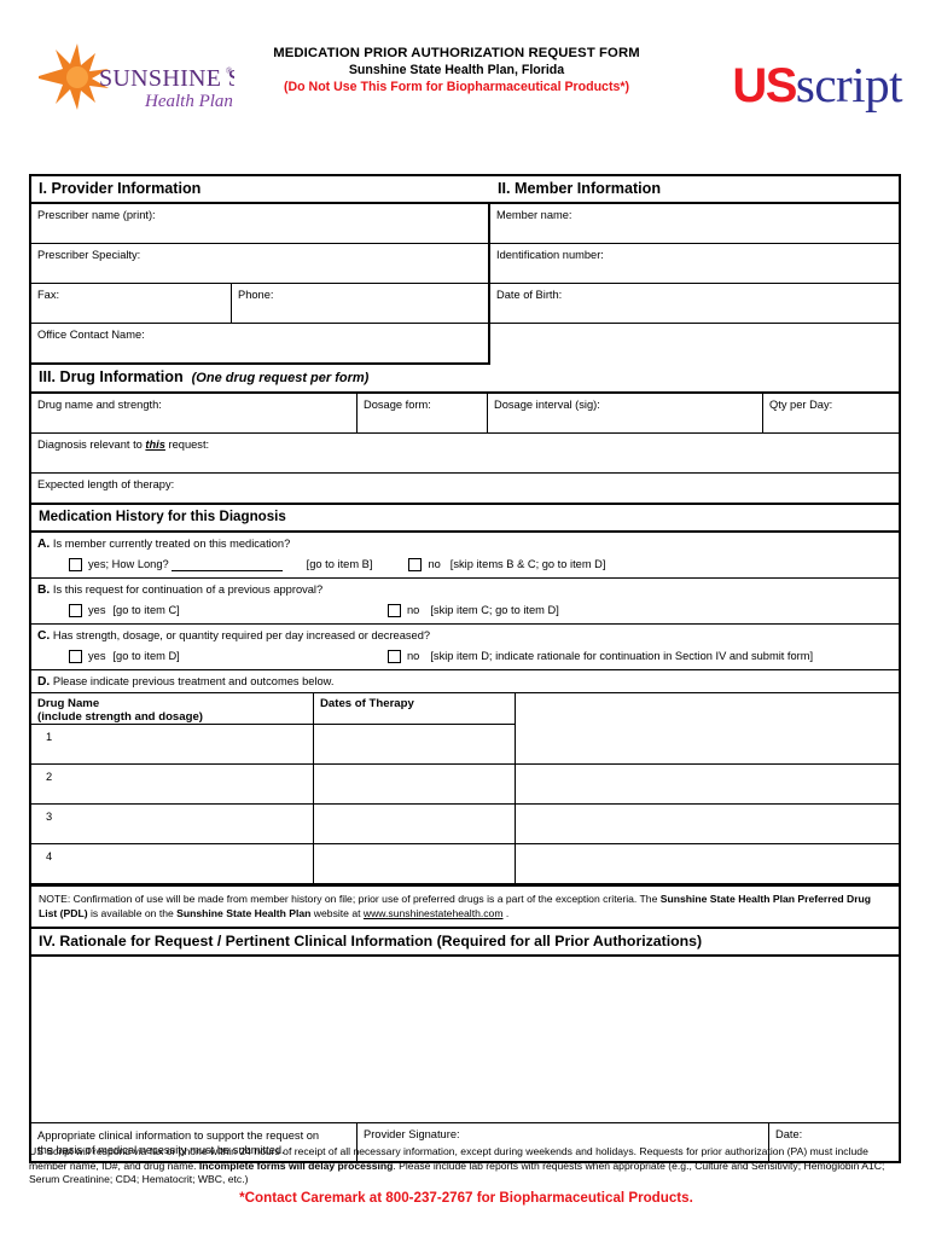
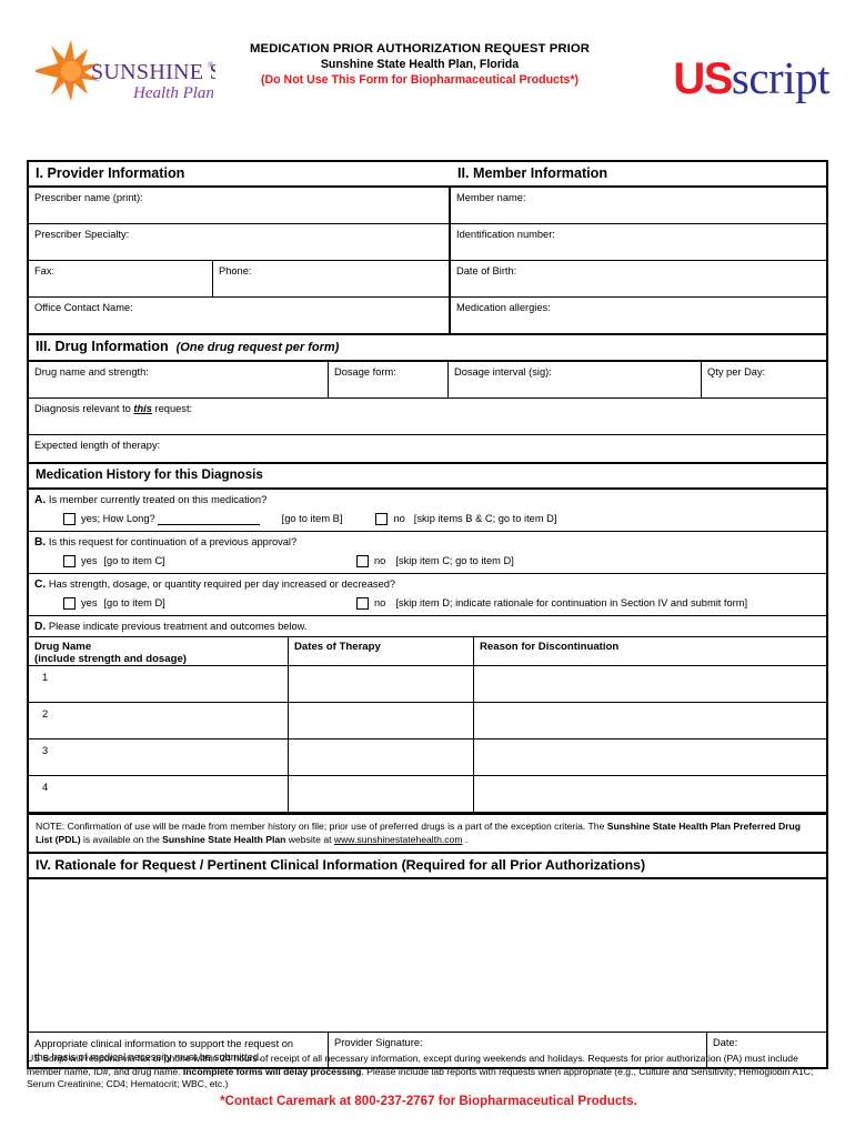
  ®
  Health Plan
- MEDICATION PRIOR AUTHORIZATION REQUEST FORM
+ MEDICATION PRIOR AUTHORIZATION REQUEST PRIOR
  Sunshine State Health Plan, Florida
  (Do Not Use This Form for Biopharmaceutical Products*)
  USscript
  I. Provider Information
  II. Member Information
  Prescriber name (print):
  Member name:
  Prescriber Specialty:
  Identification number:
  Fax:
  Phone:
  Date of Birth:
  Office Contact Name:
+ Medication allergies:
  III. Drug Information (One drug request per form)
  Drug name and strength:
  Dosage form:
  Dosage interval (sig):
  Qty per Day:
  Diagnosis relevant to this request:
  Expected length of therapy:
  Medication History for this Diagnosis
  A. Is member currently treated on this medication?
  yes; How Long?
  [go to item B]
  no
  [skip items B & C; go to item D]
  B. Is this request for continuation of a previous approval?
  yes
  [go to item C]
  no
  [skip item C; go to item D]
  C. Has strength, dosage, or quantity required per day increased or decreased?
  yes
  [go to item D]
  no
  [skip item D; indicate rationale for continuation in Section IV and submit form]
  D. Please indicate previous treatment and outcomes below.
  Drug Name
  (include strength and dosage)
  Dates of Therapy
+ Reason for Discontinuation
  1
  2
  3
  4
  NOTE: Confirmation of use will be made from member history on file; prior use of preferred drugs is a part of the exception criteria. The Sunshine State Health Plan Preferred Drug List (PDL) is available on the Sunshine State Health Plan website at www.sunshinestatehealth.com .
  IV. Rationale for Request / Pertinent Clinical Information (Required for all Prior Authorizations)
  Appropriate clinical information to support the request on
  the basis of medical necessity must be submitted.
  Provider Signature:
  Date:
  US Script will respond via fax or phone within 24 hours of receipt of all necessary information, except during weekends and holidays. Requests for prior authorization (PA) must include member name, ID#, and drug name. Incomplete forms will delay processing. Please include lab reports with requests when appropriate (e.g., Culture and Sensitivity; Hemoglobin A1C; Serum Creatinine; CD4; Hematocrit; WBC, etc.)
  *Contact Caremark at 800-237-2767 for Biopharmaceutical Products.
